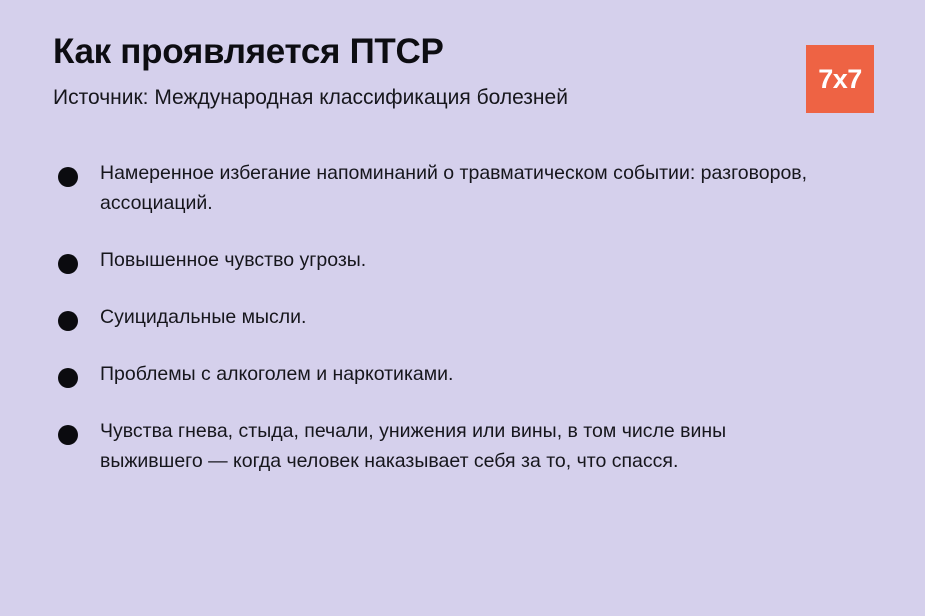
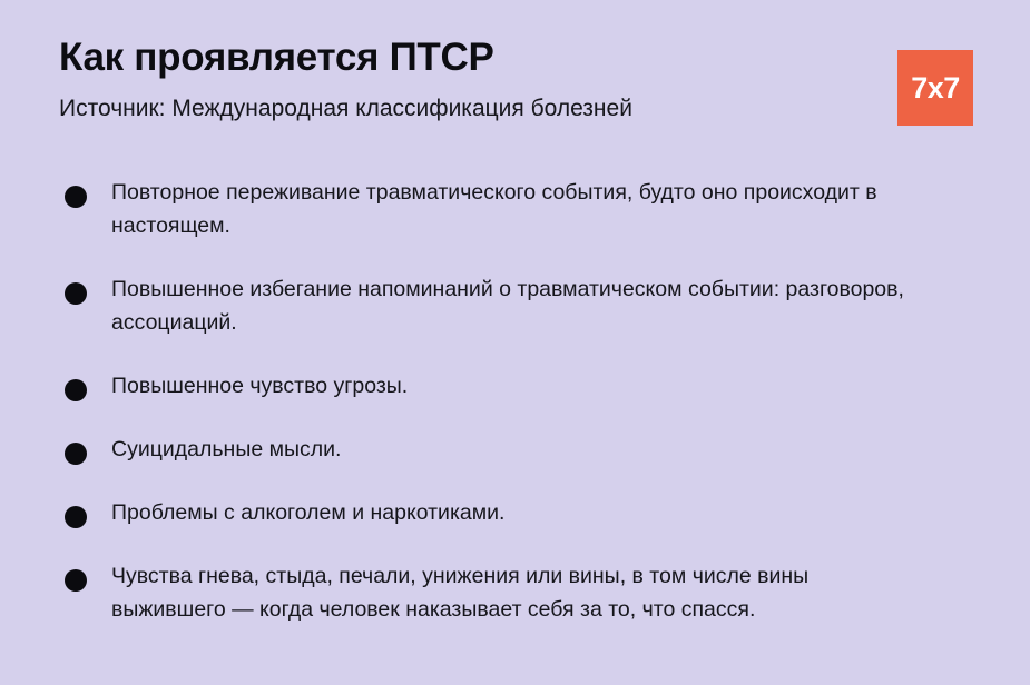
  Как проявляется ПТСР
  Источник: Международная классификация болезней
  7x7
+ Повторное переживание травматического события, будто оно происходит в настоящем.
- Намеренное избегание напоминаний о травматическом событии: разговоров, ассоциаций.
+ Повышенное избегание напоминаний о травматическом событии: разговоров, ассоциаций.
  Повышенное чувство угрозы.
  Суицидальные мысли.
  Проблемы с алкоголем и наркотиками.
  Чувства гнева, стыда, печали, унижения или вины, в том числе вины выжившего — когда человек наказывает себя за то, что спасся.
